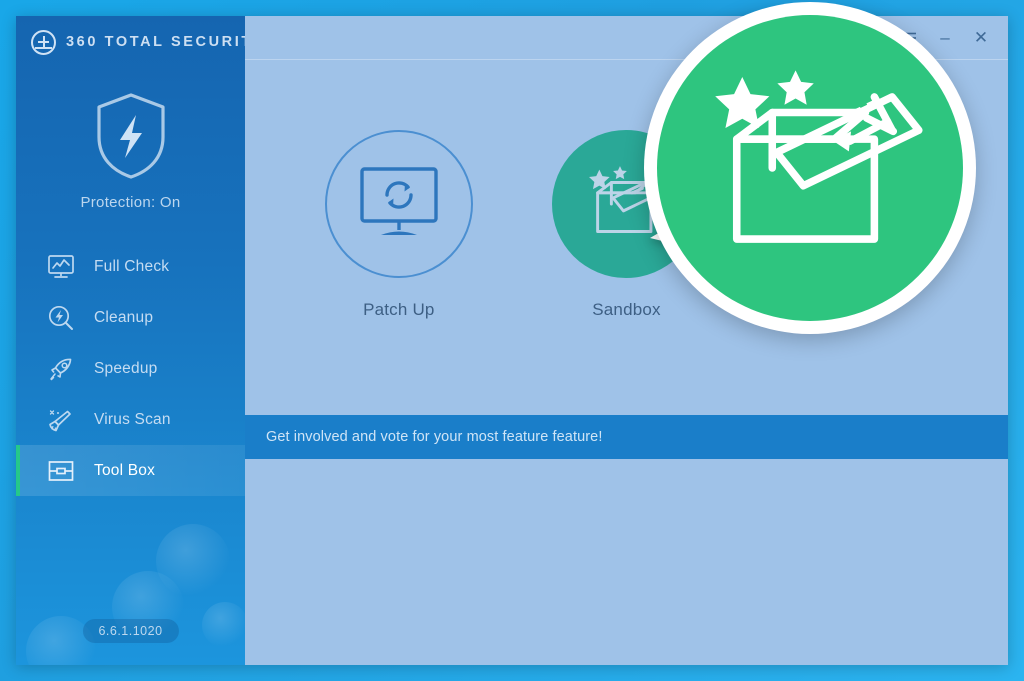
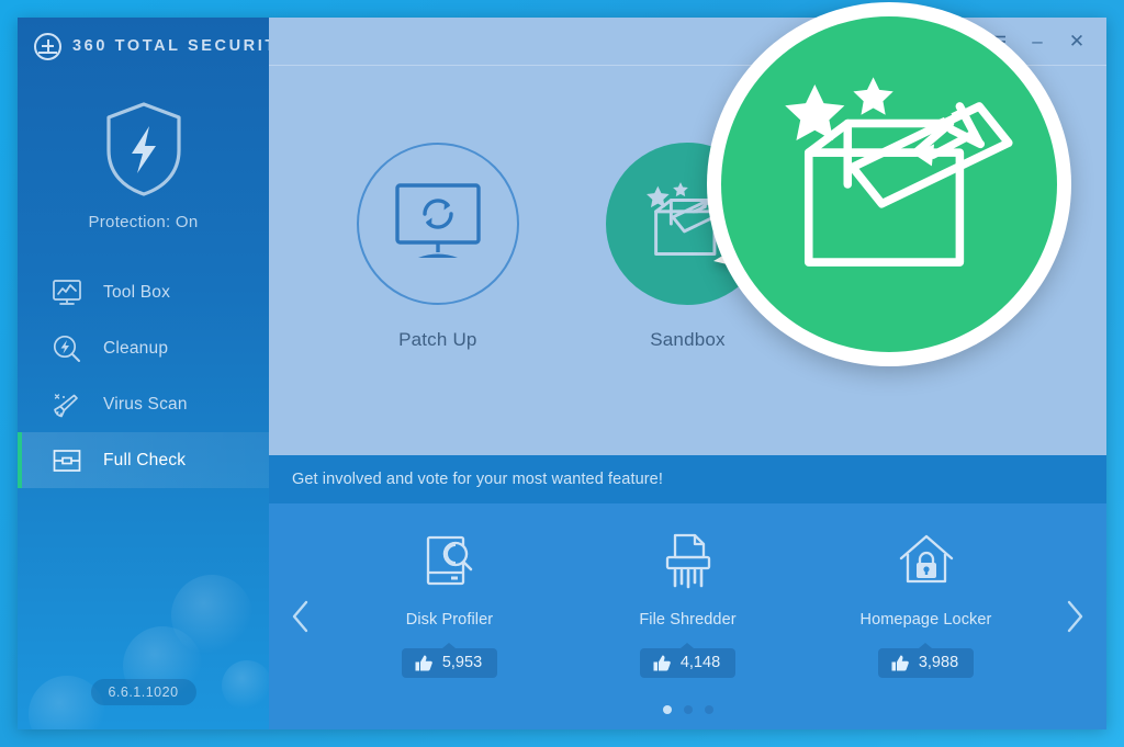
  360 TOTAL SECURI
  Protection: On
- Full Check
+ Tool Box
  Cleanup
- Speedup
  Virus Scan
- Tool Box
+ Full Check
  6.6.1.1020
  –
  ✕
  Patch Up
  Sandbox
- Get involved and vote for your most feature feature!
+ Get involved and vote for your most wanted feature!
+ Disk Profiler
+ 5,953
+ File Shredder
+ 4,148
+ Homepage Locker
+ 3,988
